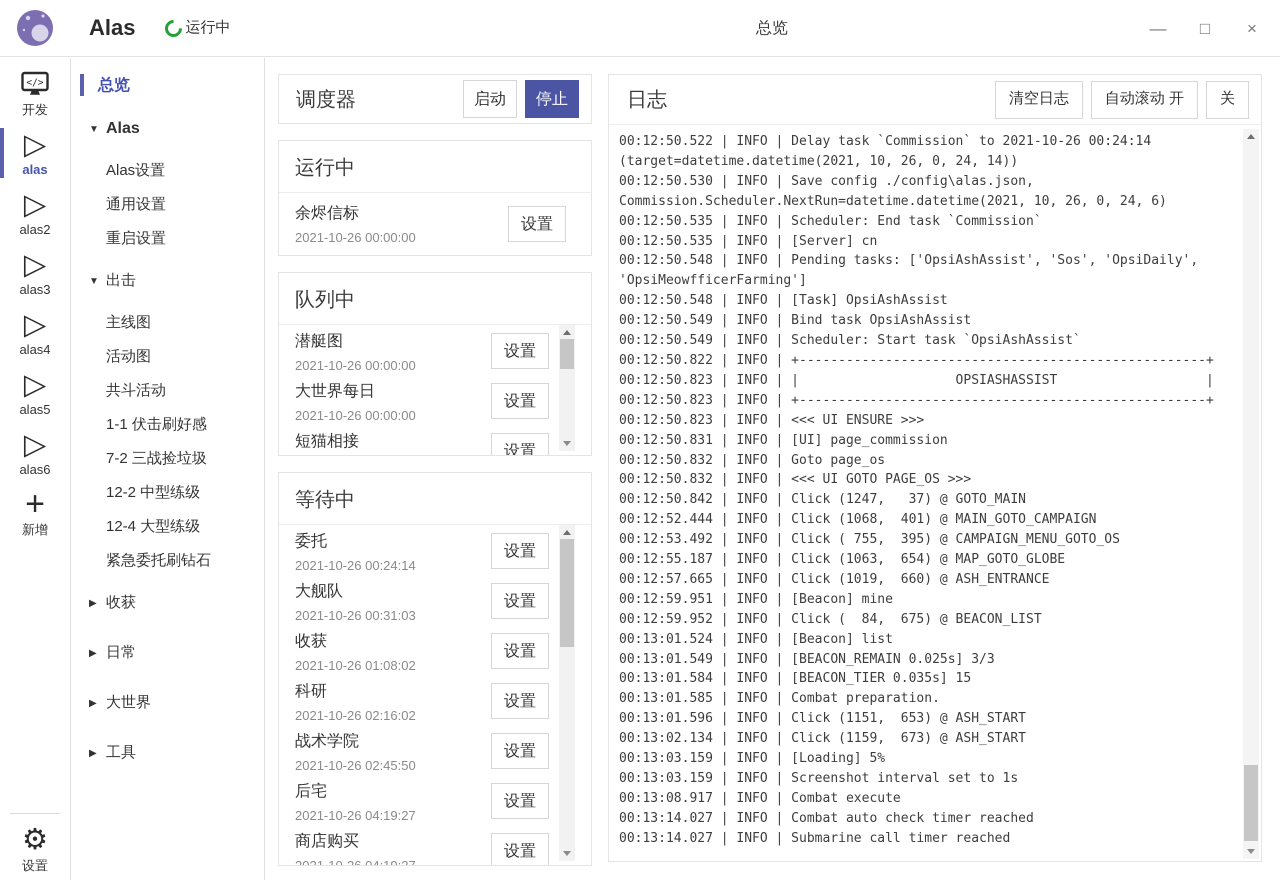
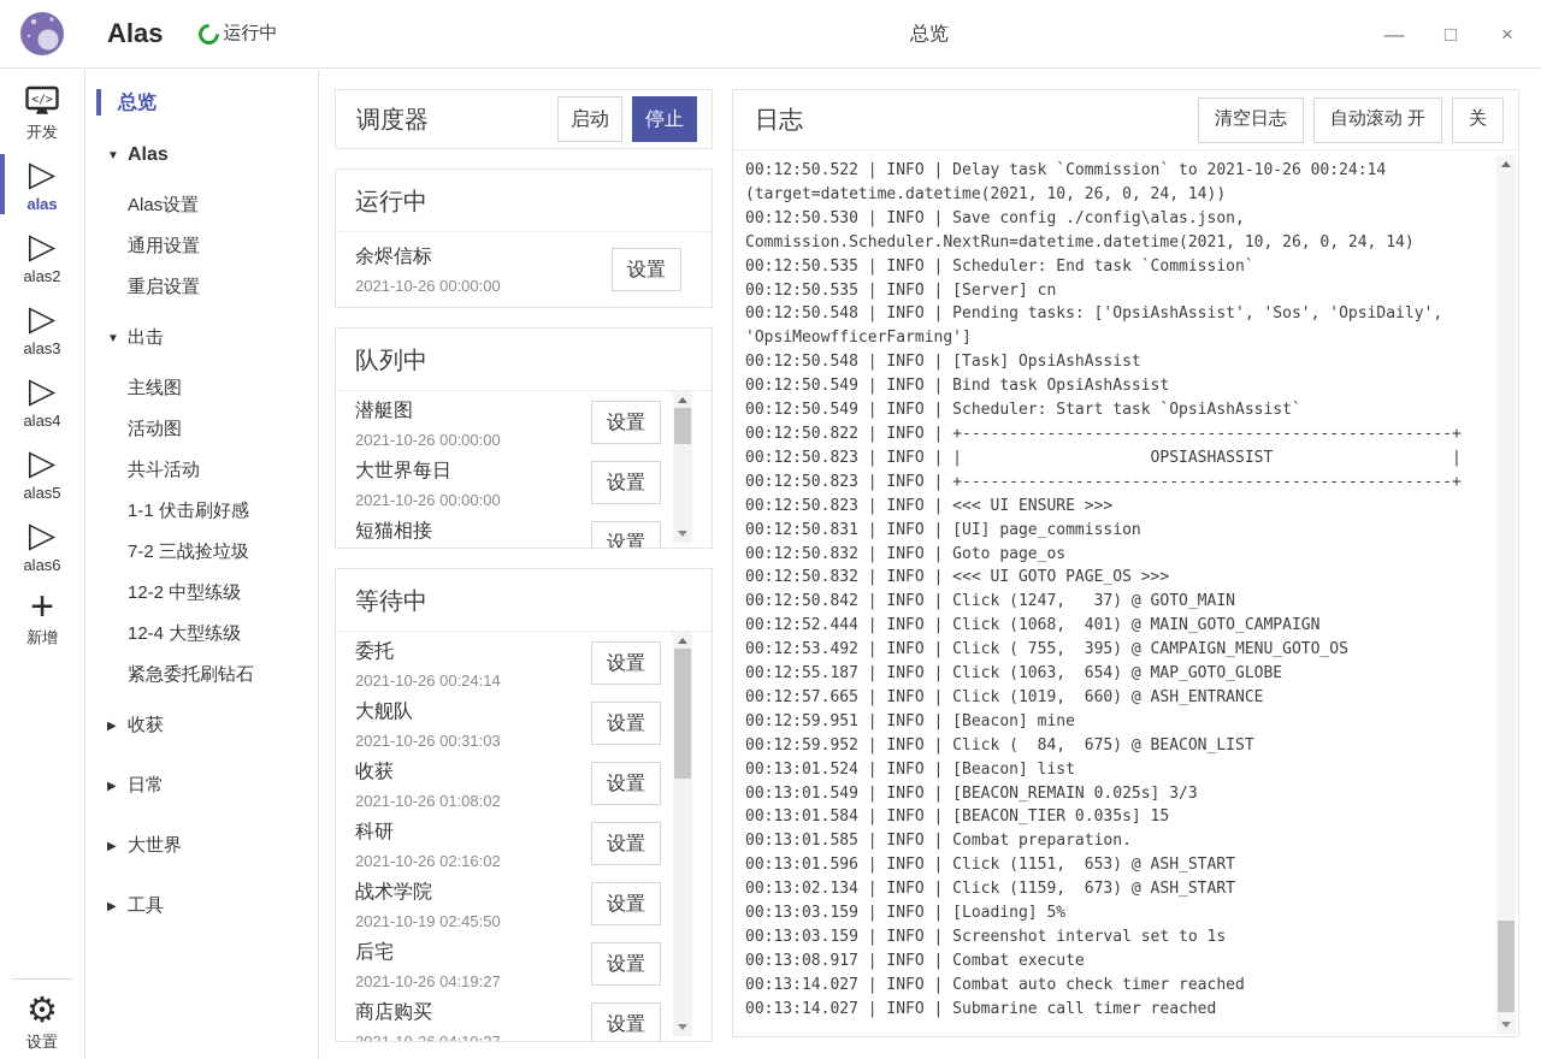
  Alas
  运行中
  总览
  —
  □
  ×
  </>
  开发
  ▷
  alas
  ▷
  alas2
  ▷
  alas3
  ▷
  alas4
  ▷
  alas5
  ▷
  alas6
  +
  新增
  ⚙
  设置
  总览
  ▼
  Alas
  Alas设置
  通用设置
  重启设置
  ▼
  出击
  主线图
  活动图
  共斗活动
  1-1 伏击刷好感
  7-2 三战捡垃圾
  12-2 中型练级
  12-4 大型练级
  紧急委托刷钻石
  ▶
  收获
  ▶
  日常
  ▶
  大世界
  ▶
  工具
  调度器
  启动
  停止
  运行中
  余烬信标
  2021-10-26 00:00:00
  设置
  队列中
  潜艇图
  2021-10-26 00:00:00
  设置
  大世界每日
  2021-10-26 00:00:00
  设置
  短猫相接
  设置
  等待中
  委托
  2021-10-26 00:24:14
  设置
  大舰队
  2021-10-26 00:31:03
  设置
  收获
  2021-10-26 01:08:02
  设置
  科研
  2021-10-26 02:16:02
  设置
  战术学院
- 2021-10-26 02:45:50
+ 2021-10-19 02:45:50
  设置
  后宅
  2021-10-26 04:19:27
  设置
  商店购买
  设置
  日志
  清空日志
  自动滚动 开
  关
  00:12:50.522 | INFO | Delay task `Commission` to 2021-10-26 00:24:14
  (target=datetime.datetime(2021, 10, 26, 0, 24, 14))
  00:12:50.530 | INFO | Save config ./config\alas.json,
- Commission.Scheduler.NextRun=datetime.datetime(2021, 10, 26, 0, 24, 6)
+ Commission.Scheduler.NextRun=datetime.datetime(2021, 10, 26, 0, 24, 14)
  00:12:50.535 | INFO | Scheduler: End task `Commission`
  00:12:50.535 | INFO | [Server] cn
  00:12:50.548 | INFO | Pending tasks: ['OpsiAshAssist', 'Sos', 'OpsiDaily',
  'OpsiMeowfficerFarming']
  00:12:50.548 | INFO | [Task] OpsiAshAssist
  00:12:50.549 | INFO | Bind task OpsiAshAssist
  00:12:50.549 | INFO | Scheduler: Start task `OpsiAshAssist`
  00:12:50.822 | INFO | +----------------------------------------------------+
  00:12:50.823 | INFO | | OPSIASHASSIST |
  00:12:50.823 | INFO | +----------------------------------------------------+
  00:12:50.823 | INFO | <<< UI ENSURE >>>
  00:12:50.831 | INFO | [UI] page_commission
  00:12:50.832 | INFO | Goto page_os
  00:12:50.832 | INFO | <<< UI GOTO PAGE_OS >>>
  00:12:50.842 | INFO | Click (1247, 37) @ GOTO_MAIN
  00:12:52.444 | INFO | Click (1068, 401) @ MAIN_GOTO_CAMPAIGN
  00:12:53.492 | INFO | Click ( 755, 395) @ CAMPAIGN_MENU_GOTO_OS
  00:12:55.187 | INFO | Click (1063, 654) @ MAP_GOTO_GLOBE
  00:12:57.665 | INFO | Click (1019, 660) @ ASH_ENTRANCE
  00:12:59.951 | INFO | [Beacon] mine
  00:12:59.952 | INFO | Click ( 84, 675) @ BEACON_LIST
  00:13:01.524 | INFO | [Beacon] list
  00:13:01.549 | INFO | [BEACON_REMAIN 0.025s] 3/3
  00:13:01.584 | INFO | [BEACON_TIER 0.035s] 15
  00:13:01.585 | INFO | Combat preparation.
  00:13:01.596 | INFO | Click (1151, 653) @ ASH_START
  00:13:02.134 | INFO | Click (1159, 673) @ ASH_START
  00:13:03.159 | INFO | [Loading] 5%
  00:13:03.159 | INFO | Screenshot interval set to 1s
  00:13:08.917 | INFO | Combat execute
  00:13:14.027 | INFO | Combat auto check timer reached
  00:13:14.027 | INFO | Submarine call timer reached
